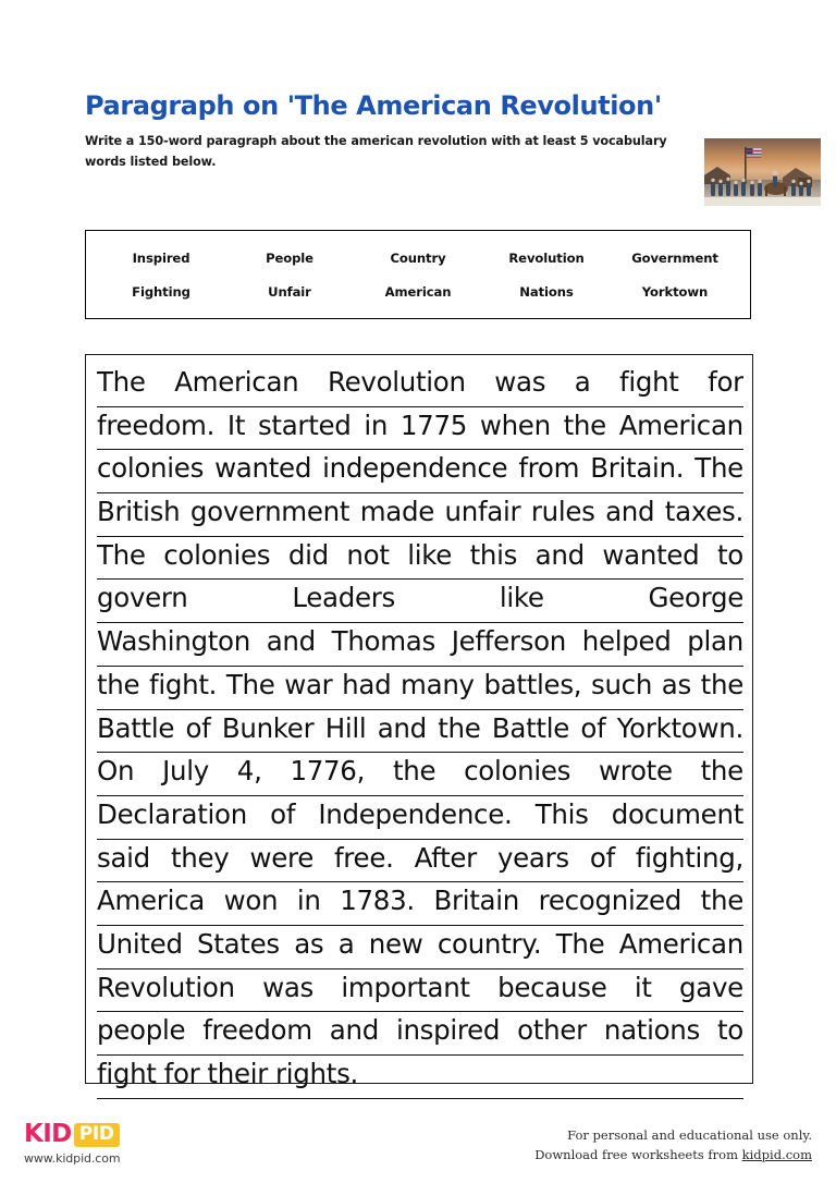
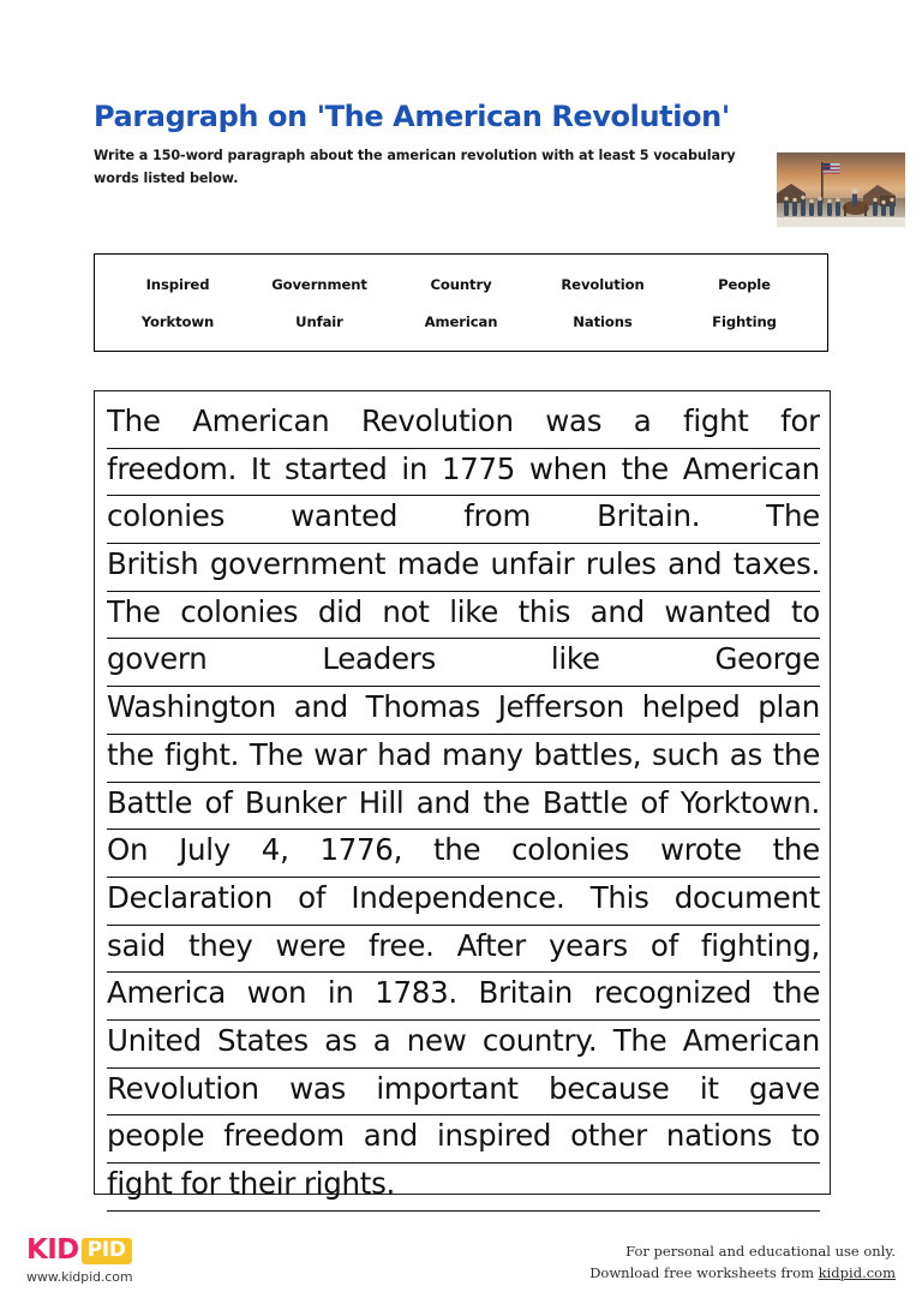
  Paragraph on 'The American Revolution'
  Write a 150-word paragraph about the american revolution with at least 5 vocabulary words listed below.
  Inspired
- People
+ Government
  Country
  Revolution
- Government
+ People
- Fighting
+ Yorktown
  Unfair
  American
  Nations
- Yorktown
+ Fighting
  The
  American
  Revolution
  was
  a
  fight
  for
  freedom.
  It
  started
  in
  1775
  when
  the
  American
  colonies
  wanted
- independence
  from
  Britain.
  The
  British
  government
  made
  unfair
  rules
  and
  taxes.
  The
  colonies
  did
  not
  like
  this
  and
  wanted
  to
  govern
  Leaders
  like
  George
  Washington
  and
  Thomas
  Jefferson
  helped
  plan
  the
  fight.
  The
  war
  had
  many
  battles,
  such
  as
  the
  Battle
  of
  Bunker
  Hill
  and
  the
  Battle
  of
  Yorktown.
  On
  July
  4,
  1776,
  the
  colonies
  wrote
  the
  Declaration
  of
  Independence.
  This
  document
  said
  they
  were
  free.
  After
  years
  of
  fighting,
  America
  won
  in
  1783.
  Britain
  recognized
  the
  United
  States
  as
  a
  new
  country.
  The
  American
  Revolution
  was
  important
  because
  it
  gave
  people
  freedom
  and
  inspired
  other
  nations
  to
  fight
  for
  their
  rights.
  KID
  PID
  www.kidpid.com
  For personal and educational use only.
  Download free worksheets from kidpid.com
